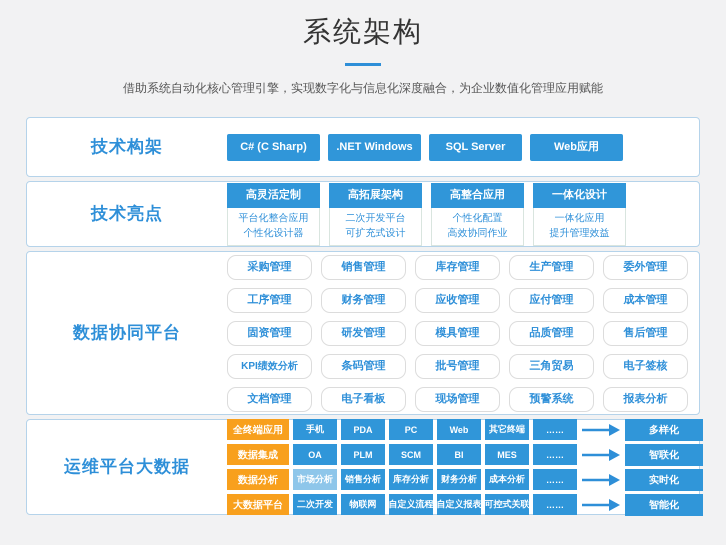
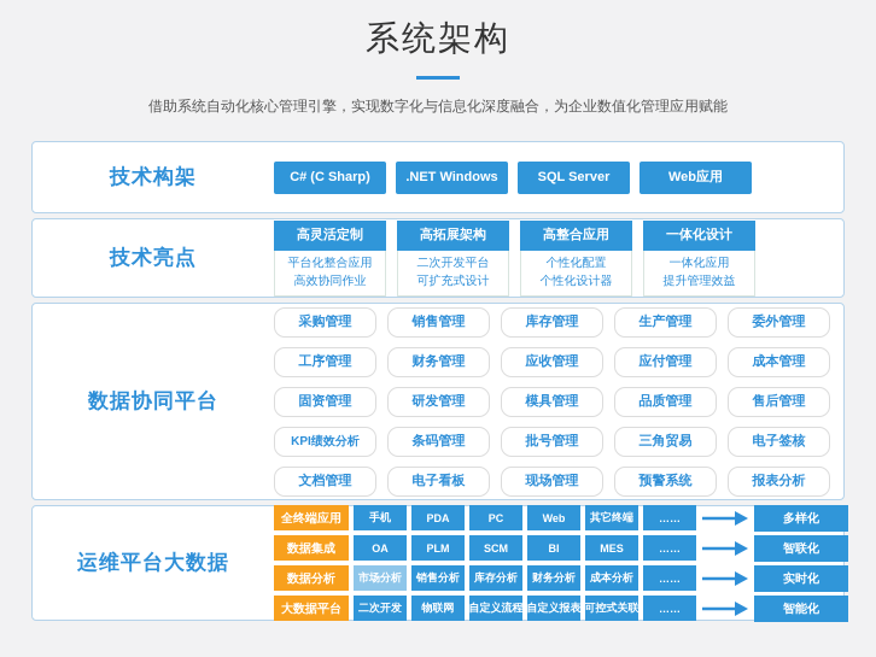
  系统架构
  借助系统自动化核心管理引擎，实现数字化与信息化深度融合，为企业数值化管理应用赋能
  技术构架
  C# (C Sharp)
  .NET Windows
  SQL Server
  Web应用
  技术亮点
  高灵活定制
  平台化整合应用
- 个性化设计器
+ 高效协同作业
  高拓展架构
  二次开发平台
  可扩充式设计
  高整合应用
  个性化配置
- 高效协同作业
+ 个性化设计器
  一体化设计
  一体化应用
  提升管理效益
  数据协同平台
  采购管理
  销售管理
  库存管理
  生产管理
  委外管理
  工序管理
  财务管理
  应收管理
  应付管理
  成本管理
  固资管理
  研发管理
  模具管理
  品质管理
  售后管理
  KPI绩效分析
  条码管理
  批号管理
  三角贸易
  电子签核
  文档管理
  电子看板
  现场管理
  预警系统
  报表分析
  运维平台大数据
  全终端应用
  手机
  PDA
  PC
  Web
  其它终端
  ……
  多样化
  数据集成
  OA
  PLM
  SCM
  BI
  MES
  ……
  智联化
  数据分析
  市场分析
  销售分析
  库存分析
  财务分析
  成本分析
  ……
  实时化
  大数据平台
  二次开发
  物联网
  自定义流程
  自定义报表
  可控式关联
  ……
  智能化
